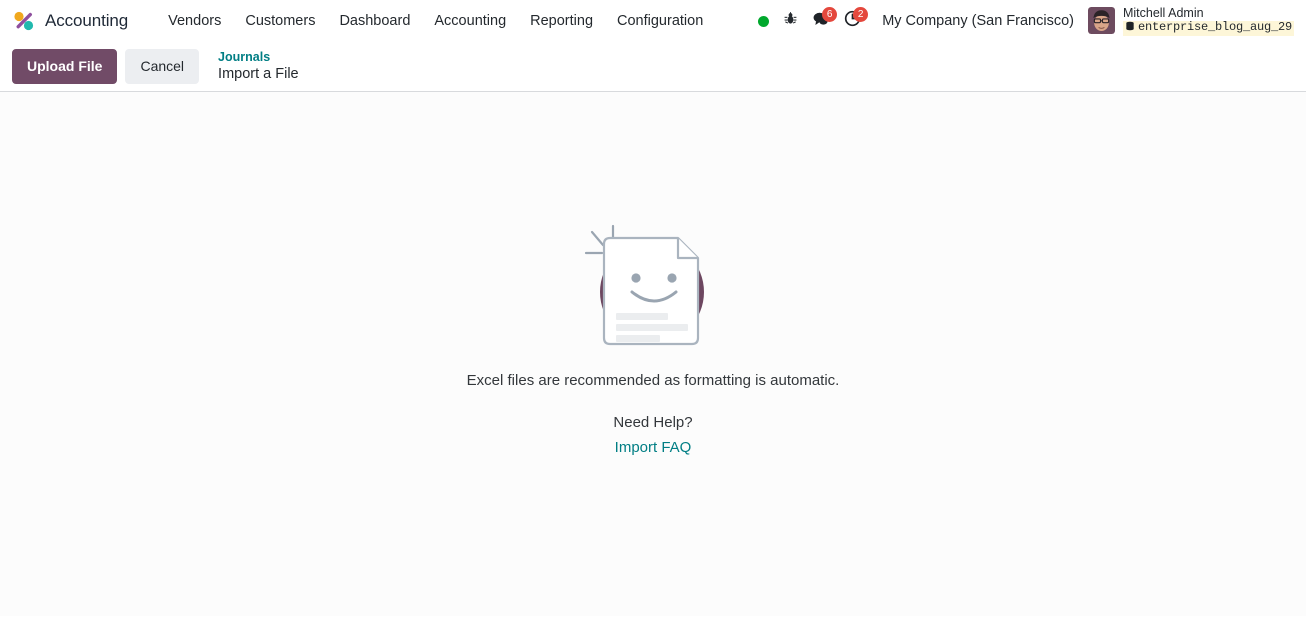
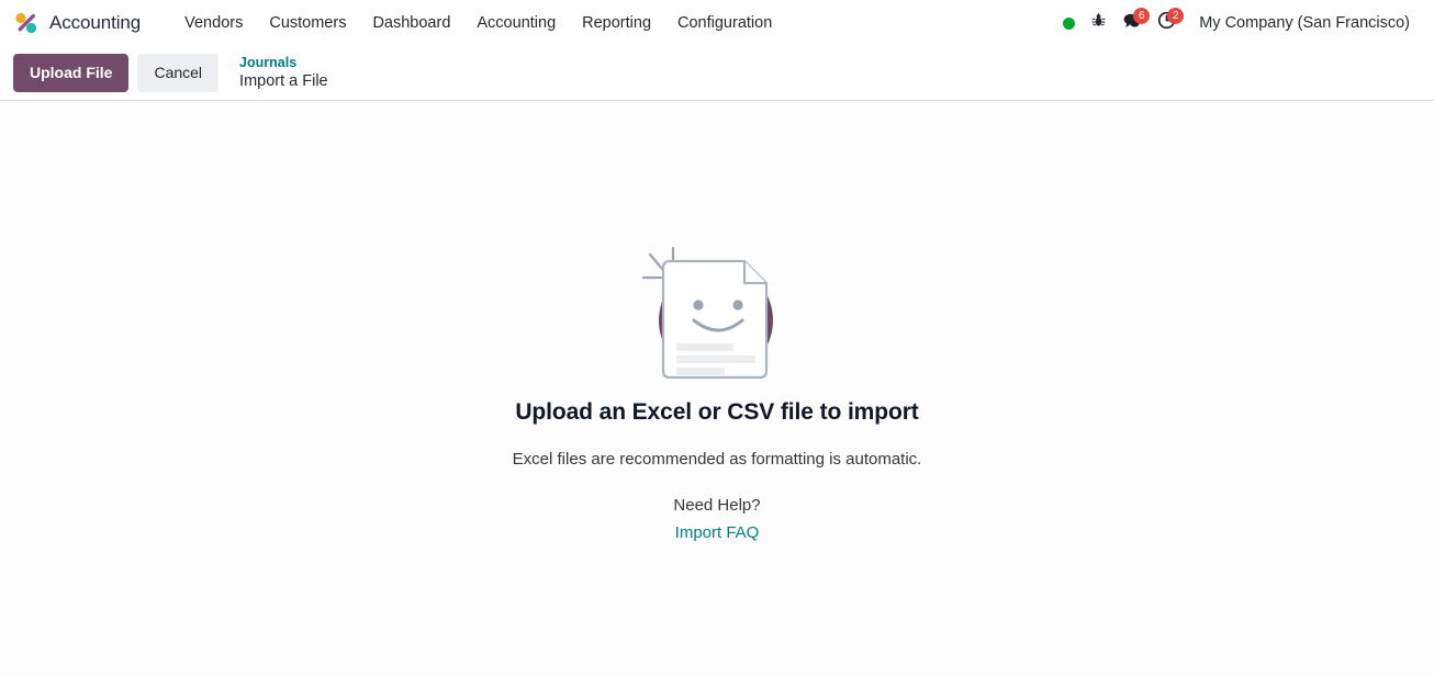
  Accounting
  Vendors
  Customers
  Dashboard
  Accounting
  Reporting
  Configuration
  6
  2
  My Company (San Francisco)
- Mitchell Admin
- enterprise_blog_aug_29
  Upload File
  Cancel
  Journals
  Import a File
+ Upload an Excel or CSV file to import
  Excel files are recommended as formatting is automatic.
  Need Help?
  Import FAQ
